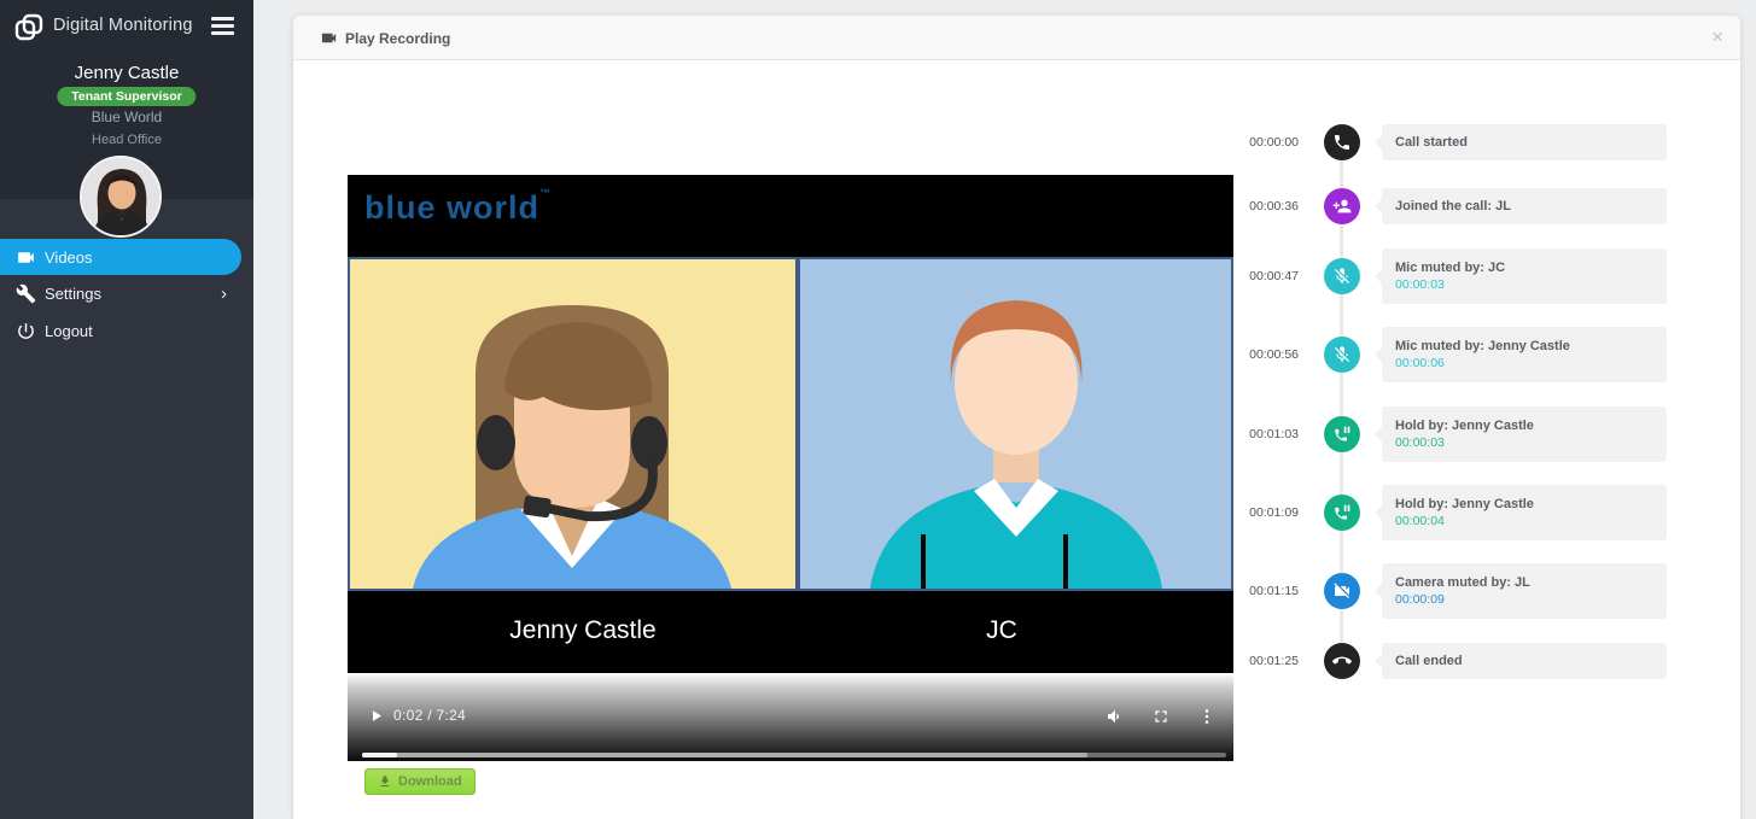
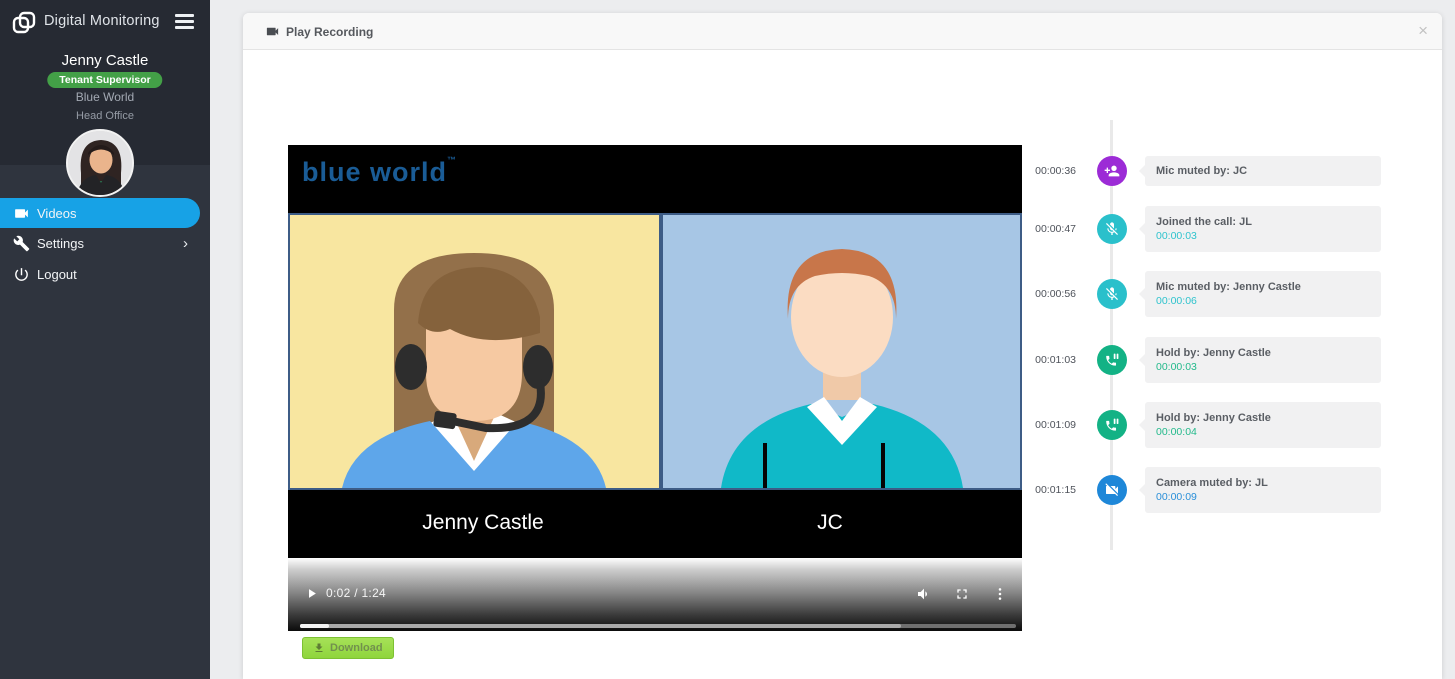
  Digital Monitoring
  Jenny Castle
  Tenant Supervisor
  Blue World
  Head Office
  Videos
  Settings
  ›
  Logout
  Play Recording
  ×
  blue world™
  Jenny Castle
  JC
- 0:02 / 7:24
+ 0:02 / 1:24
  Download
- 00:00:00
- Call started
  00:00:36
- Joined the call: JL
+ Mic muted by: JC
  00:00:47
- Mic muted by: JC
+ Joined the call: JL
  00:00:03
  00:00:56
  Mic muted by: Jenny Castle
  00:00:06
  00:01:03
  Hold by: Jenny Castle
  00:00:03
  00:01:09
  Hold by: Jenny Castle
  00:00:04
  00:01:15
  Camera muted by: JL
  00:00:09
- 00:01:25
- Call ended
